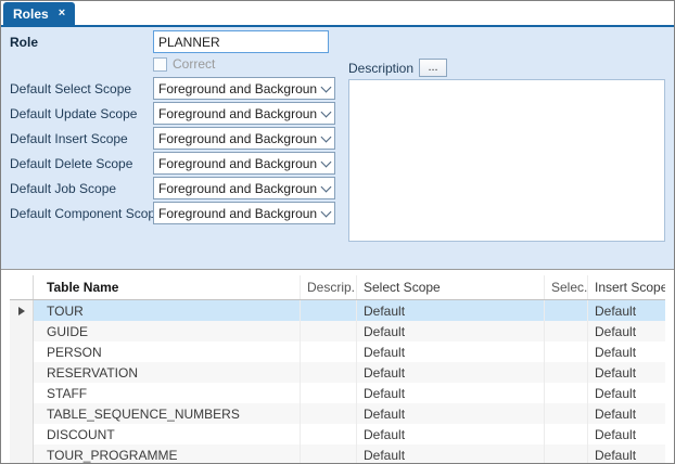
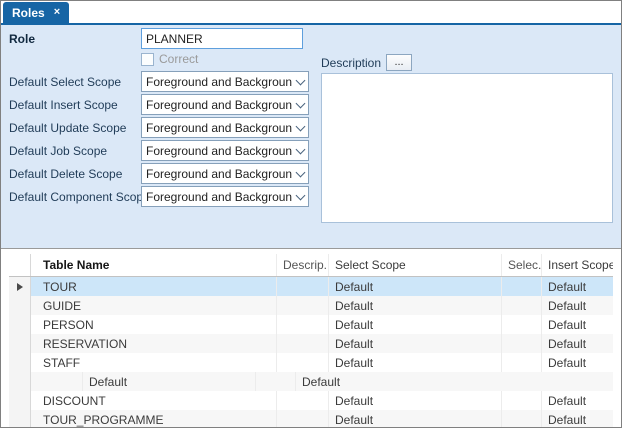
  Roles
  ×
  Role
  PLANNER
  Correct
  Default Select Scope
  Foreground and Backgroun
- Default Update Scope
+ Default Insert Scope
  Foreground and Backgroun
- Default Insert Scope
+ Default Update Scope
  Foreground and Backgroun
- Default Delete Scope
+ Default Job Scope
  Foreground and Backgroun
- Default Job Scope
+ Default Delete Scope
  Foreground and Backgroun
  Default Component Scop
  Foreground and Backgroun
  Description
  ...
  Table Name
  Descrip..
  Select Scope
  Selec.
  Insert Scope
  TOUR
  Default
  Default
  GUIDE
  Default
  Default
  PERSON
  Default
  Default
  RESERVATION
  Default
  Default
  STAFF
  Default
  Default
- TABLE_SEQUENCE_NUMBERS
  Default
  Default
  DISCOUNT
  Default
  Default
  TOUR_PROGRAMME
  Default
  Default
